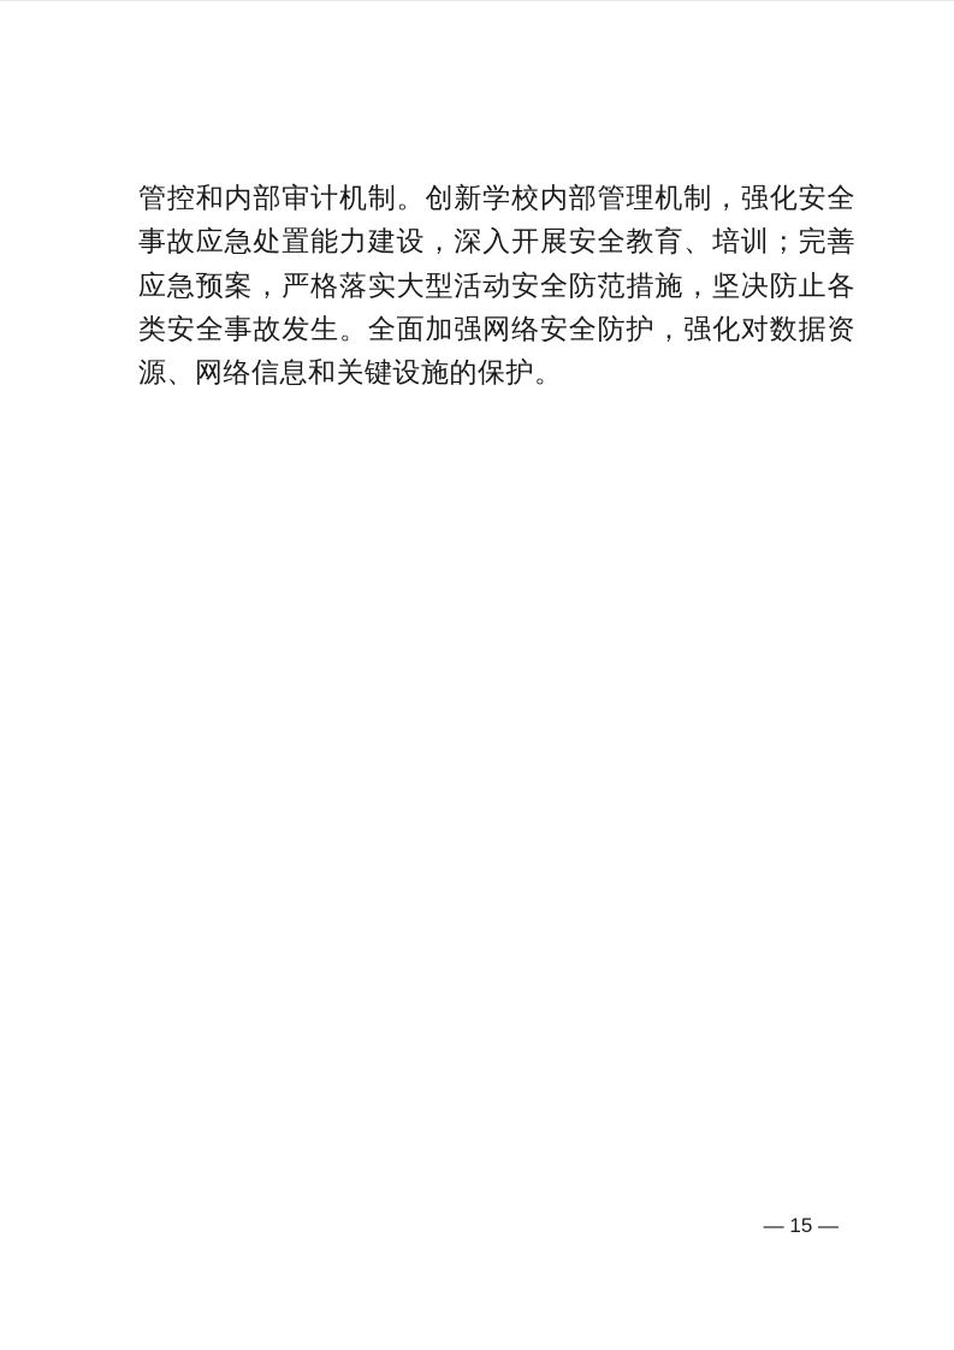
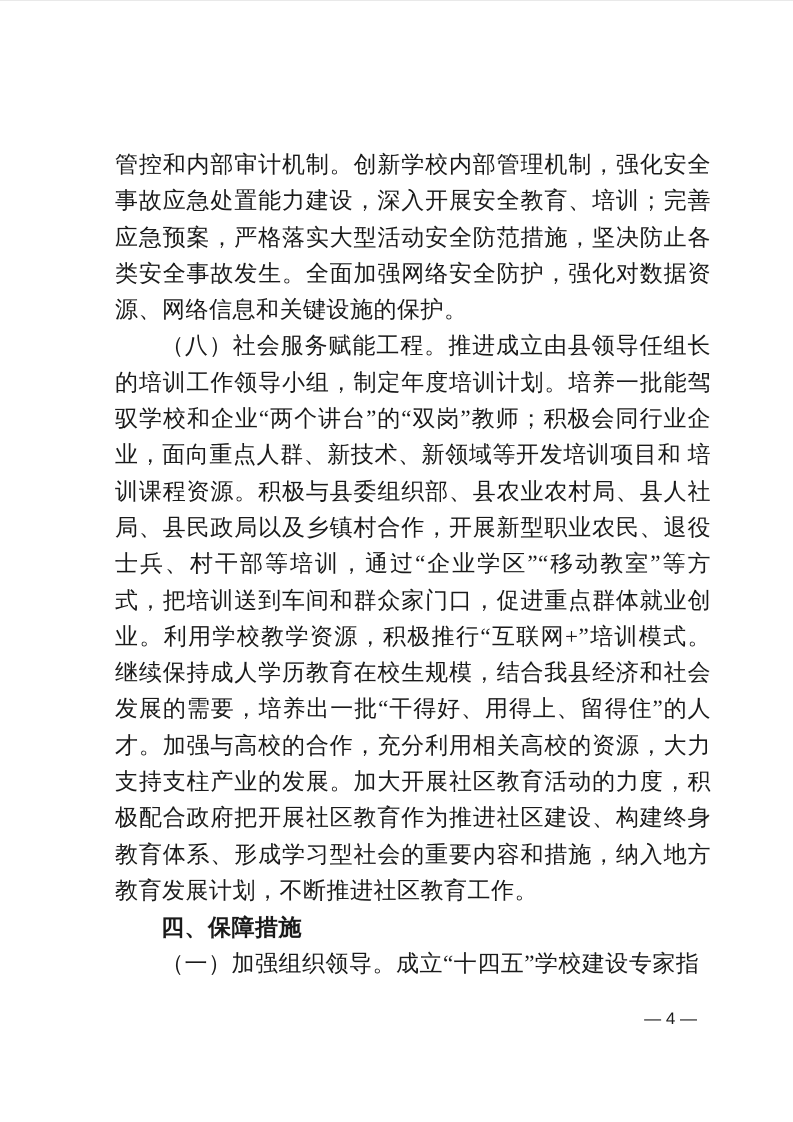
  管控和内部审计机制。创新学校内部管理机制，强化安全事故应急处置能力建设，深入开展安全教育、培训；完善应急预案，严格落实大型活动安全防范措施，坚决防止各类安全事故发生。全面加强网络安全防护，强化对数据资源、网络信息和关键设施的保护。
+ （八）社会服务赋能工程。推进成立由县领导任组长的培训工作领导小组，制定年度培训计划。培养一批能驾驭学校和企业“两个讲台”的“双岗”教师；积极会同行业企业，面向重点人群、新技术、新领域等开发培训项目和 培训课程资源。积极与县委组织部、县农业农村局、县人社局、县民政局以及乡镇村合作，开展新型职业农民、退役士兵、村干部等培训，通过“企业学区”“移动教室”等方式，把培训送到车间和群众家门口，促进重点群体就业创业。利用学校教学资源，积极推行“互联网+”培训模式。继续保持成人学历教育在校生规模，结合我县经济和社会发展的需要，培养出一批“干得好、用得上、留得住”的人才。加强与高校的合作，充分利用相关高校的资源，大力支持支柱产业的发展。加大开展社区教育活动的力度，积极配合政府把开展社区教育作为推进社区建设、构建终身教育体系、形成学习型社会的重要内容和措施，纳入地方教育发展计划，不断推进社区教育工作。
+ 四、保障措施
+ （一）加强组织领导。成立“十四五”学校建设专家指
- — 15 —
+ — 4 —
